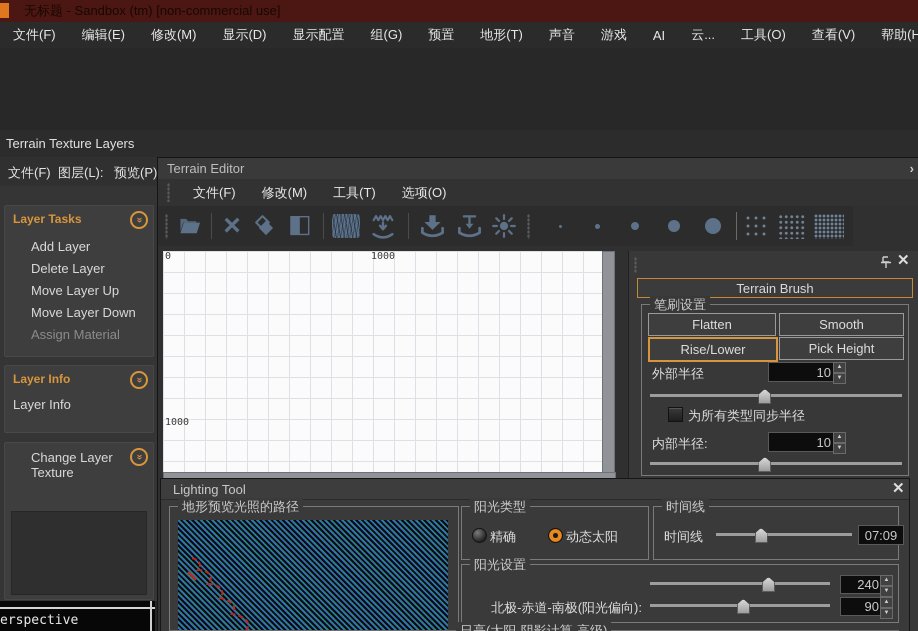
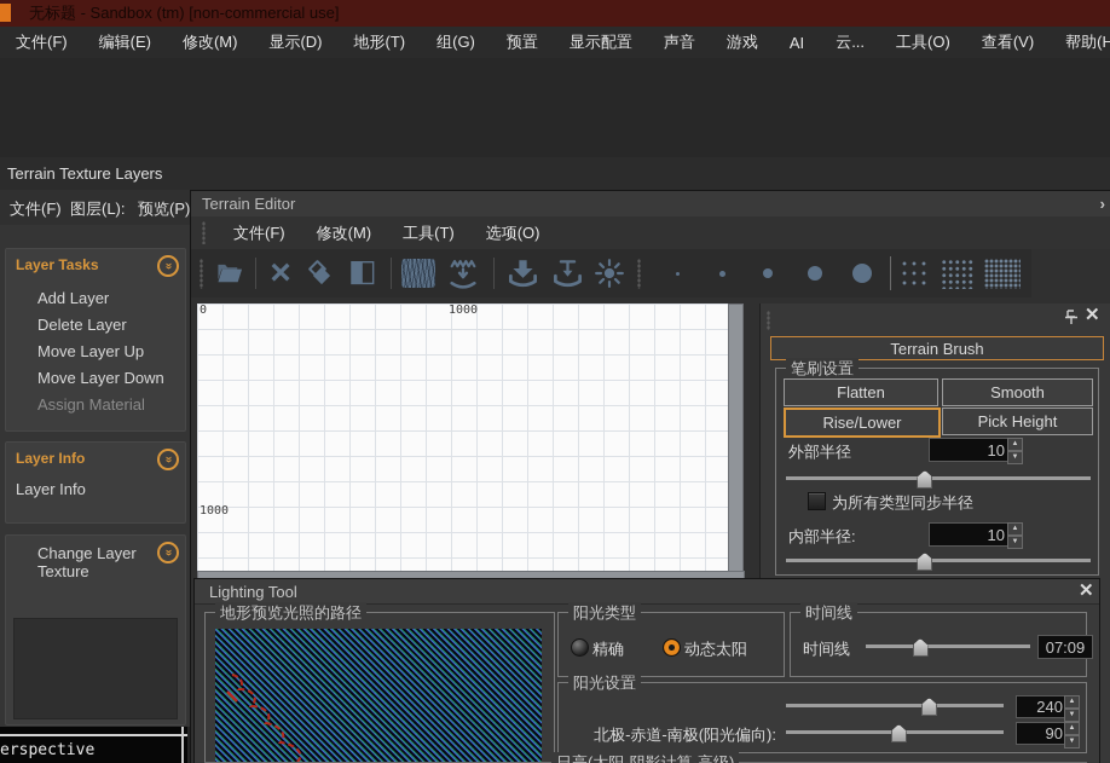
  无标题 - Sandbox (tm) [non-commercial use]
  文件(F)
  编辑(E)
  修改(M)
  显示(D)
- 显示配置
+ 地形(T)
  组(G)
  预置
- 地形(T)
+ 显示配置
  声音
  游戏
  AI
  云...
  工具(O)
  查看(V)
  帮助(H
  Terrain Texture Layers
  文件(F)
  图层(L):
  预览(P)
  Layer Tasks
  Add Layer
  Delete Layer
  Move Layer Up
  Move Layer Down
  Assign Material
  Layer Info
  Layer Info
  Change Layer Texture
  erspective
  Terrain Editor
  ›
  文件(F)
  修改(M)
  工具(T)
  选项(O)
  ×
  ◧
  0
  1000
  1000
  ✕
  Terrain Brush
  笔刷设置
  Flatten
  Smooth
  Rise/Lower
  Pick Height
  外部半径
  10
  为所有类型同步半径
  内部半径:
  10
  Lighting Tool
  ✕
  地形预览光照的路径
  阳光类型
  精确
  动态太阳
  时间线
  时间线
  07:09
  阳光设置
  240
  北极-赤道-南极(阳光偏向):
  90
